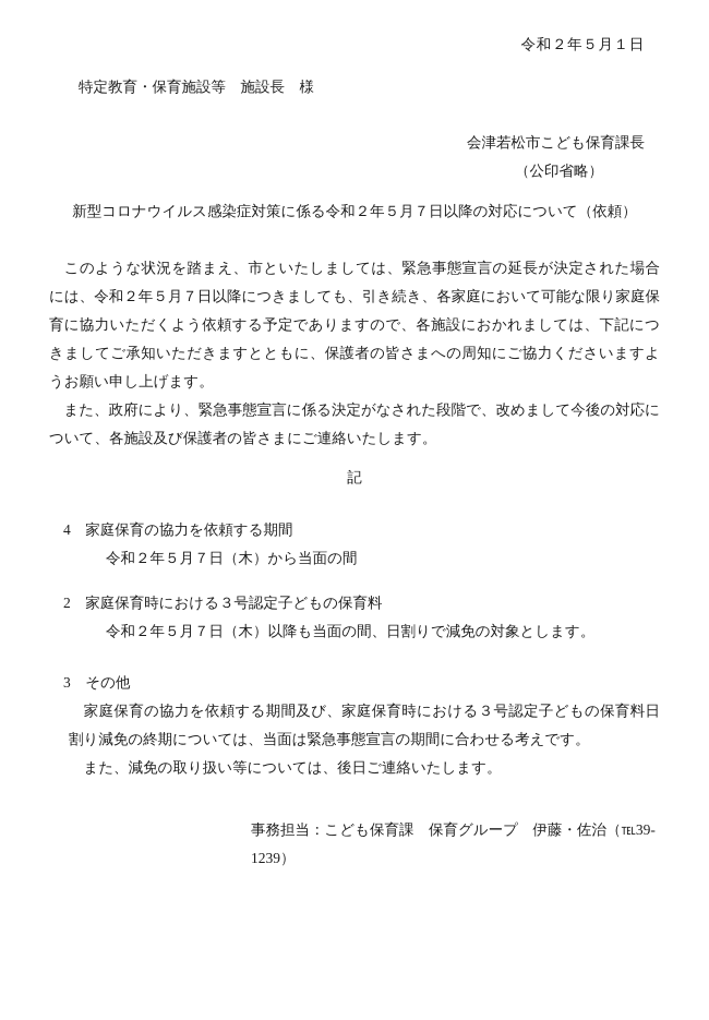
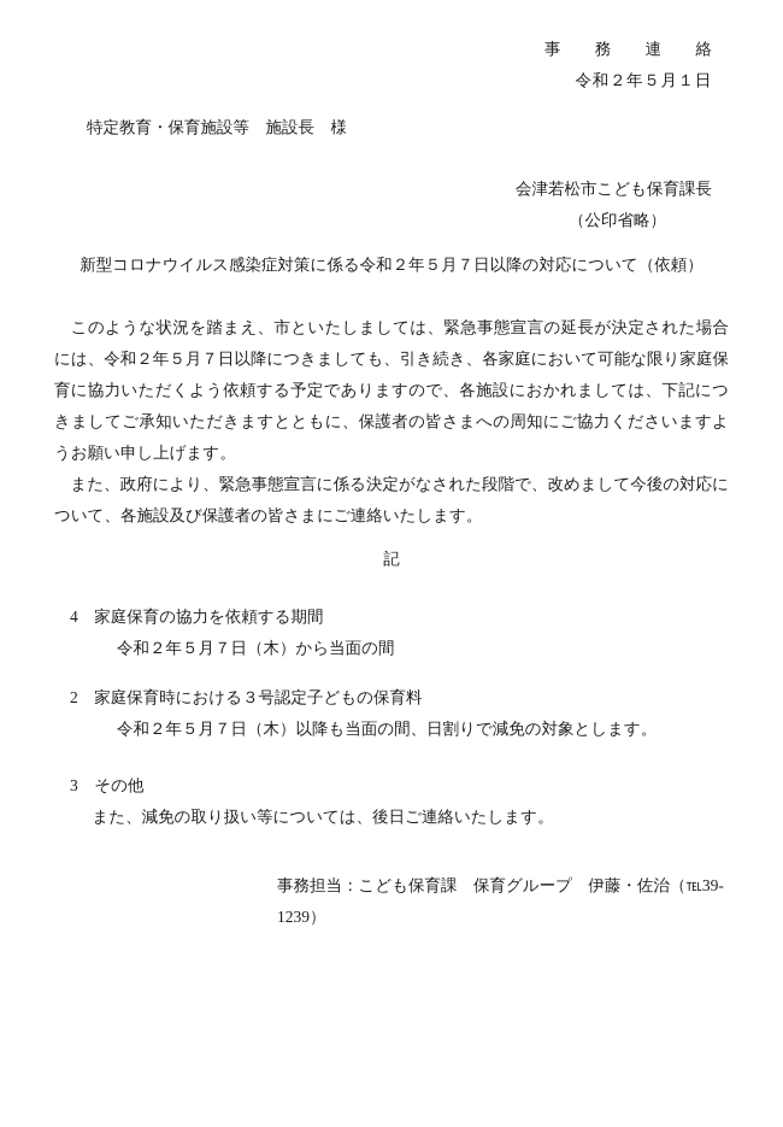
+ 事 務 連 絡
  令和２年５月１日
  特定教育・保育施設等 施設長 様
  会津若松市こども保育課長
  （公印省略）
  新型コロナウイルス感染症対策に係る令和２年５月７日以降の対応について（依頼）
  このような状況を踏まえ、市といたしましては、緊急事態宣言の延長が決定された場合には、令和２年５月７日以降につきましても、引き続き、各家庭において可能な限り家庭保育に協力いただくよう依頼する予定でありますので、各施設におかれましては、下記につきましてご承知いただきますとともに、保護者の皆さまへの周知にご協力くださいますようお願い申し上げます。
  また、政府により、緊急事態宣言に係る決定がなされた段階で、改めまして今後の対応について、各施設及び保護者の皆さまにご連絡いたします。
  記
  4 家庭保育の協力を依頼する期間
  令和２年５月７日（木）から当面の間
  2 家庭保育時における３号認定子どもの保育料
  令和２年５月７日（木）以降も当面の間、日割りで減免の対象とします。
  3 その他
- 家庭保育の協力を依頼する期間及び、家庭保育時における３号認定子どもの保育料日割り減免の終期については、当面は緊急事態宣言の期間に合わせる考えです。
  また、減免の取り扱い等については、後日ご連絡いたします。
  事務担当：こども保育課 保育グループ 伊藤・佐治（℡39-1239）
